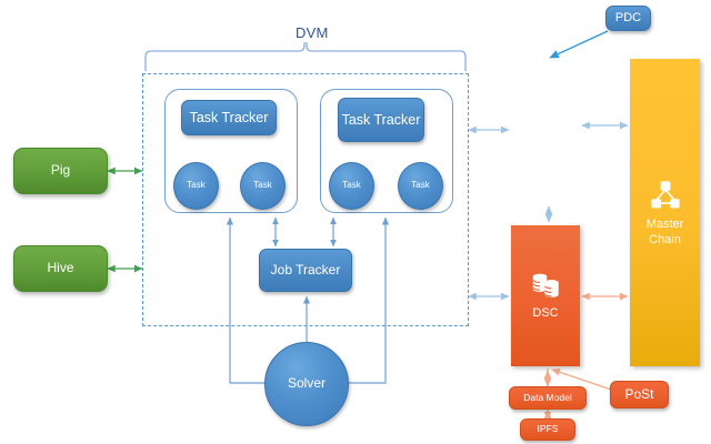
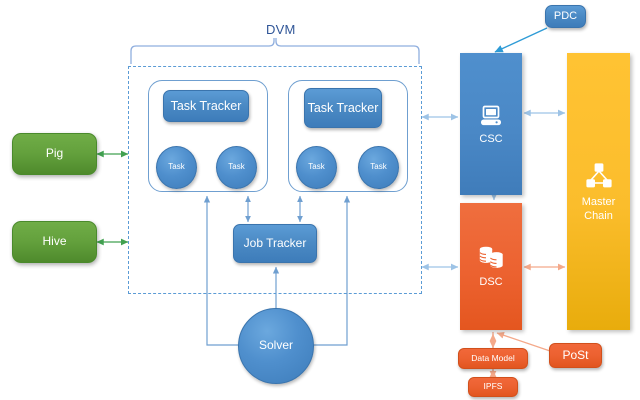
  DVM
  Task Tracker
  Task
  Task
  Task Tracker
  Task
  Task
  Job Tracker
  Solver
  Pig
  Hive
  PDC
+ CSC
  DSC
  Master
  Chain
  Data Model
  IPFS
  PoSt
